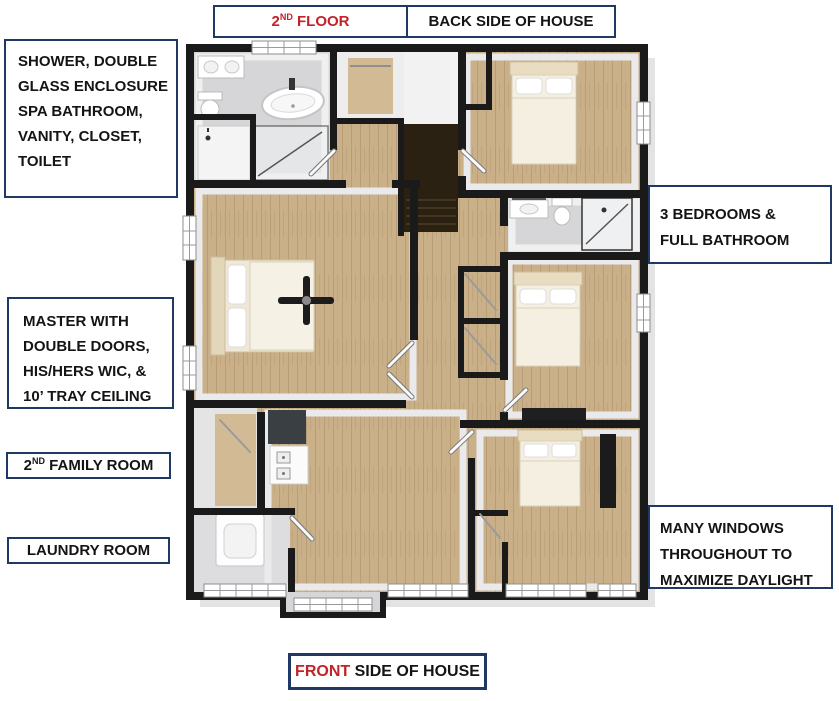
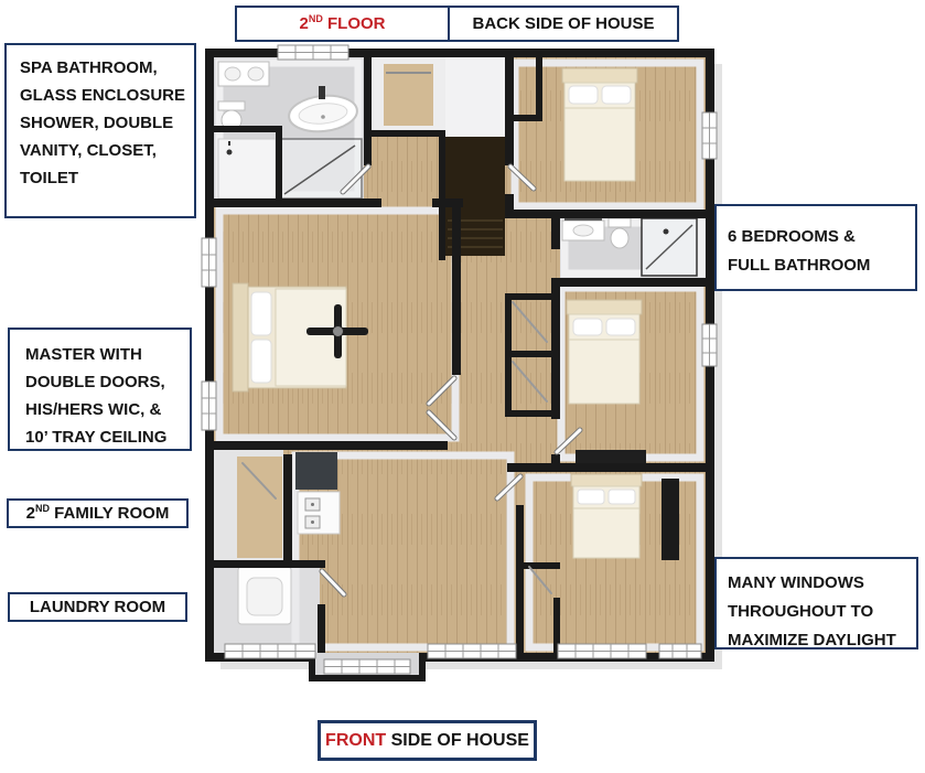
  2ND FLOOR
  BACK SIDE OF HOUSE
- SHOWER, DOUBLE
+ SPA BATHROOM,
  GLASS ENCLOSURE
- SPA BATHROOM,
+ SHOWER, DOUBLE
  VANITY, CLOSET,
  TOILET
  MASTER WITH
  DOUBLE DOORS,
  HIS/HERS WIC, &
  10’ TRAY CEILING
  2ND FAMILY ROOM
  LAUNDRY ROOM
- 3 BEDROOMS &
+ 6 BEDROOMS &
  FULL BATHROOM
  MANY WINDOWS
  THROUGHOUT TO
  MAXIMIZE DAYLIGHT
  FRONT SIDE OF HOUSE
